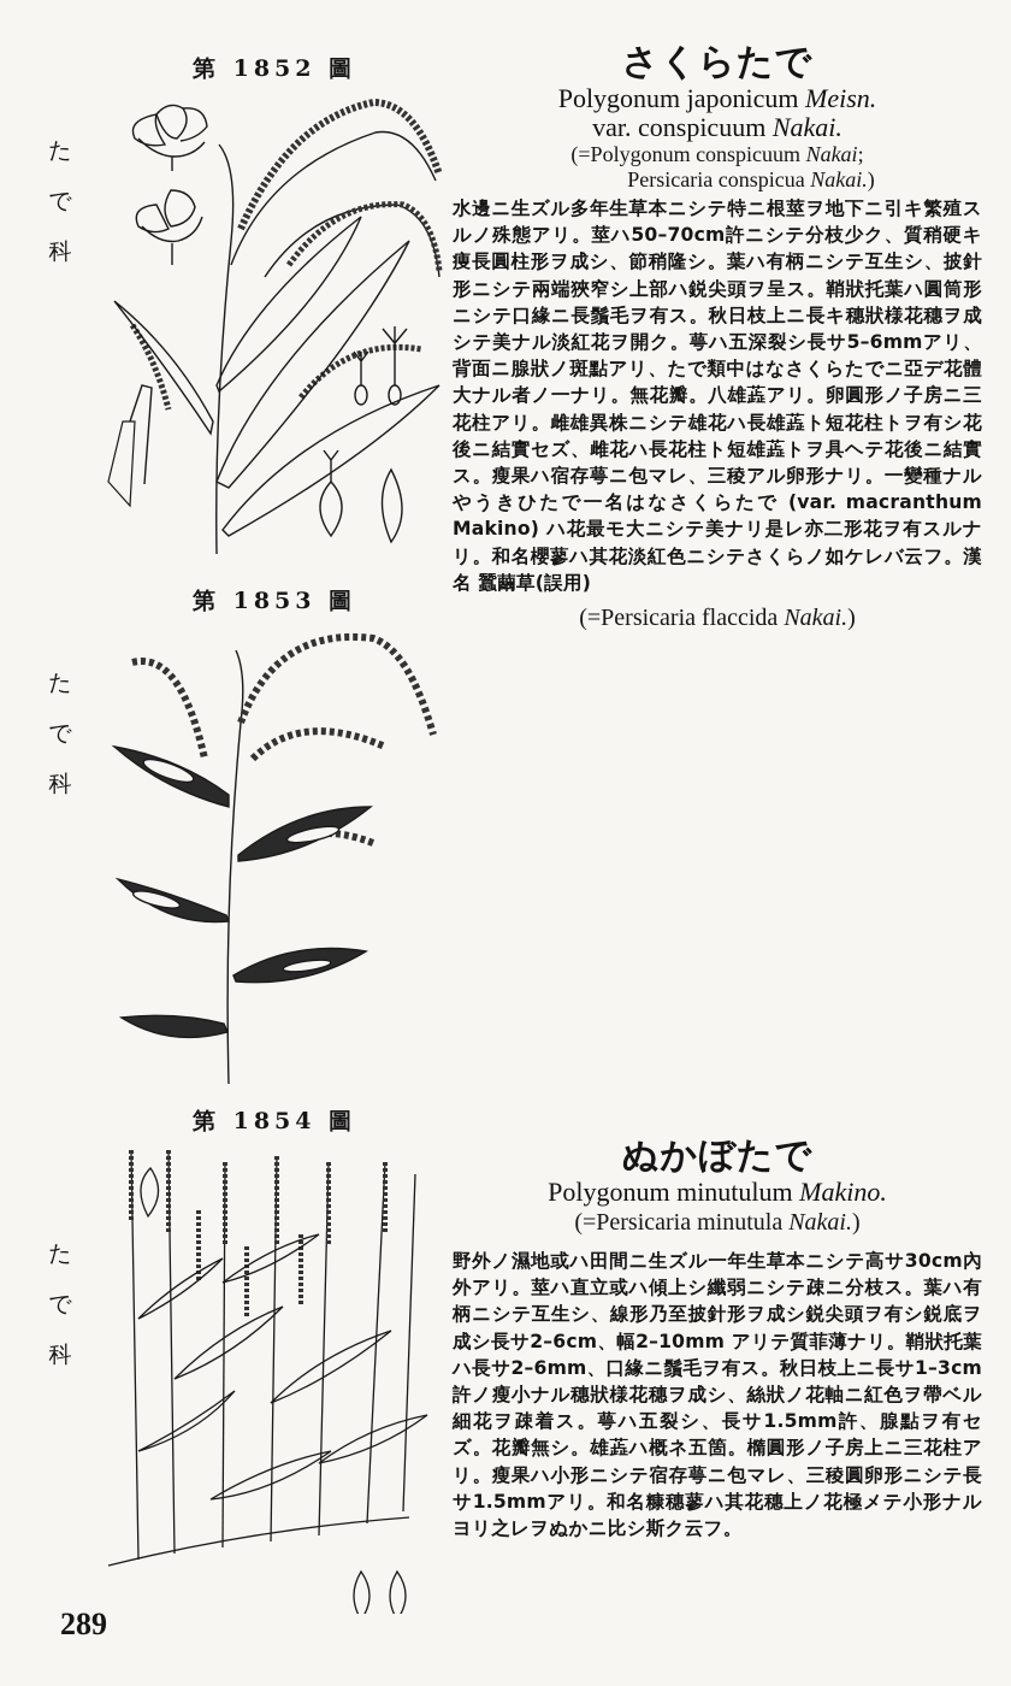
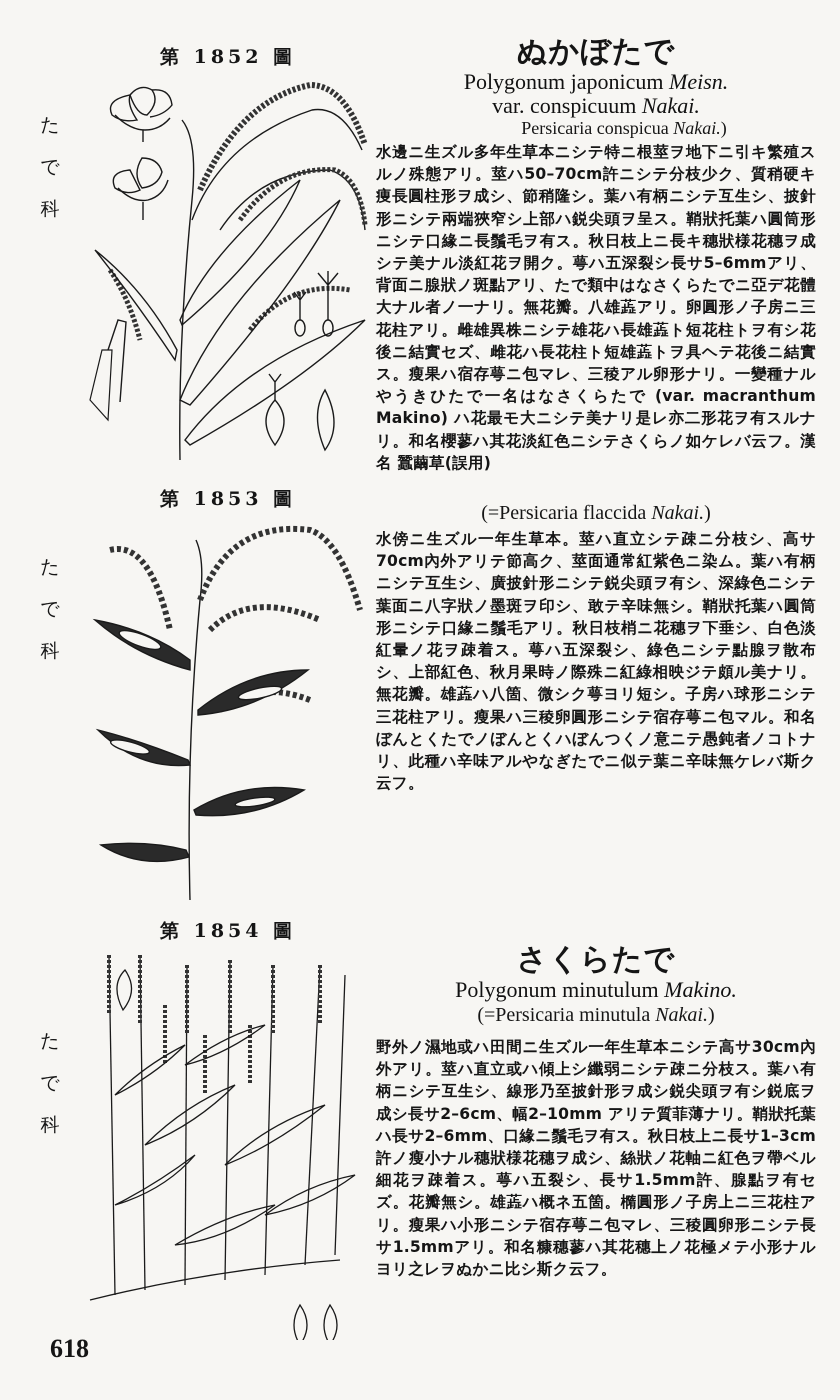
  第 1852 圖
  た
  で
  科
  第 1853 圖
  た
  で
  科
  第 1854 圖
  た
  で
  科
- さくらたで
+ ぬかぼたで
  Polygonum japonicum Meisn.
  var. conspicuum Nakai.
- (=Polygonum conspicuum Nakai;
  Persicaria conspicua Nakai.)
  水邊ニ生ズル多年生草本ニシテ特ニ根莖ヲ地下ニ引キ繁殖スルノ殊態アリ。莖ハ50–70cm許ニシテ分枝少ク、質稍硬キ痩長圓柱形ヲ成シ、節稍隆シ。葉ハ有柄ニシテ互生シ、披針形ニシテ兩端狹窄シ上部ハ鋭尖頭ヲ呈ス。鞘狀托葉ハ圓筒形ニシテ口緣ニ長鬚毛ヲ有ス。秋日枝上ニ長キ穗狀様花穗ヲ成シテ美ナル淡紅花ヲ開ク。萼ハ五深裂シ長サ5–6mmアリ、背面ニ腺狀ノ斑點アリ、たで類中はなさくらたでニ亞デ花體大ナル者ノ一ナリ。無花瓣。八雄蕋アリ。卵圓形ノ子房ニ三花柱アリ。雌雄異株ニシテ雄花ハ長雄蕋ト短花柱トヲ有シ花後ニ結實セズ、雌花ハ長花柱ト短雄蕋トヲ具ヘテ花後ニ結實ス。瘦果ハ宿存萼ニ包マレ、三稜アル卵形ナリ。一變種ナルやうきひたで一名はなさくらたで (var. macranthum Makino) ハ花最モ大ニシテ美ナリ是レ亦二形花ヲ有スルナリ。和名櫻蓼ハ其花淡紅色ニシテさくらノ如ケレバ云フ。漢名 蠶繭草(誤用)
  (=Persicaria flaccida Nakai.)
+ 水傍ニ生ズル一年生草本。莖ハ直立シテ疎ニ分枝シ、高サ70cm內外アリテ節高ク、莖面通常紅紫色ニ染ム。葉ハ有柄ニシテ互生シ、廣披針形ニシテ鋭尖頭ヲ有シ、深綠色ニシテ葉面ニ八字狀ノ墨斑ヲ印シ、敢テ辛味無シ。鞘狀托葉ハ圓筒形ニシテ口緣ニ鬚毛アリ。秋日枝梢ニ花穗ヲ下垂シ、白色淡紅暈ノ花ヲ疎着ス。萼ハ五深裂シ、綠色ニシテ點腺ヲ散布シ、上部紅色、秋月果時ノ際殊ニ紅綠相映ジテ頗ル美ナリ。無花瓣。雄蕋ハ八箇、微シク萼ヨリ短シ。子房ハ球形ニシテ三花柱アリ。瘦果ハ三稜卵圓形ニシテ宿存萼ニ包マル。和名ぼんとくたでノぼんとくハぼんつくノ意ニテ愚鈍者ノコトナリ、此種ハ辛味アルやなぎたでニ似テ葉ニ辛味無ケレバ斯ク云フ。
- ぬかぼたで
+ さくらたで
  Polygonum minutulum Makino.
  (=Persicaria minutula Nakai.)
  野外ノ濕地或ハ田間ニ生ズル一年生草本ニシテ高サ30cm內外アリ。莖ハ直立或ハ傾上シ纖弱ニシテ疎ニ分枝ス。葉ハ有柄ニシテ互生シ、線形乃至披針形ヲ成シ鋭尖頭ヲ有シ鋭底ヲ成シ長サ2–6cm、幅2–10mm アリテ質菲薄ナリ。鞘狀托葉ハ長サ2–6mm、口緣ニ鬚毛ヲ有ス。秋日枝上ニ長サ1–3cm 許ノ瘦小ナル穗狀様花穗ヲ成シ、絲狀ノ花軸ニ紅色ヲ帶ベル細花ヲ疎着ス。萼ハ五裂シ、長サ1.5mm許、腺點ヲ有セズ。花瓣無シ。雄蕋ハ概ネ五箇。橢圓形ノ子房上ニ三花柱アリ。瘦果ハ小形ニシテ宿存萼ニ包マレ、三稜圓卵形ニシテ長サ1.5mmアリ。和名糠穗蓼ハ其花穗上ノ花極メテ小形ナルヨリ之レヲぬかニ比シ斯ク云フ。
- 289
+ 618
